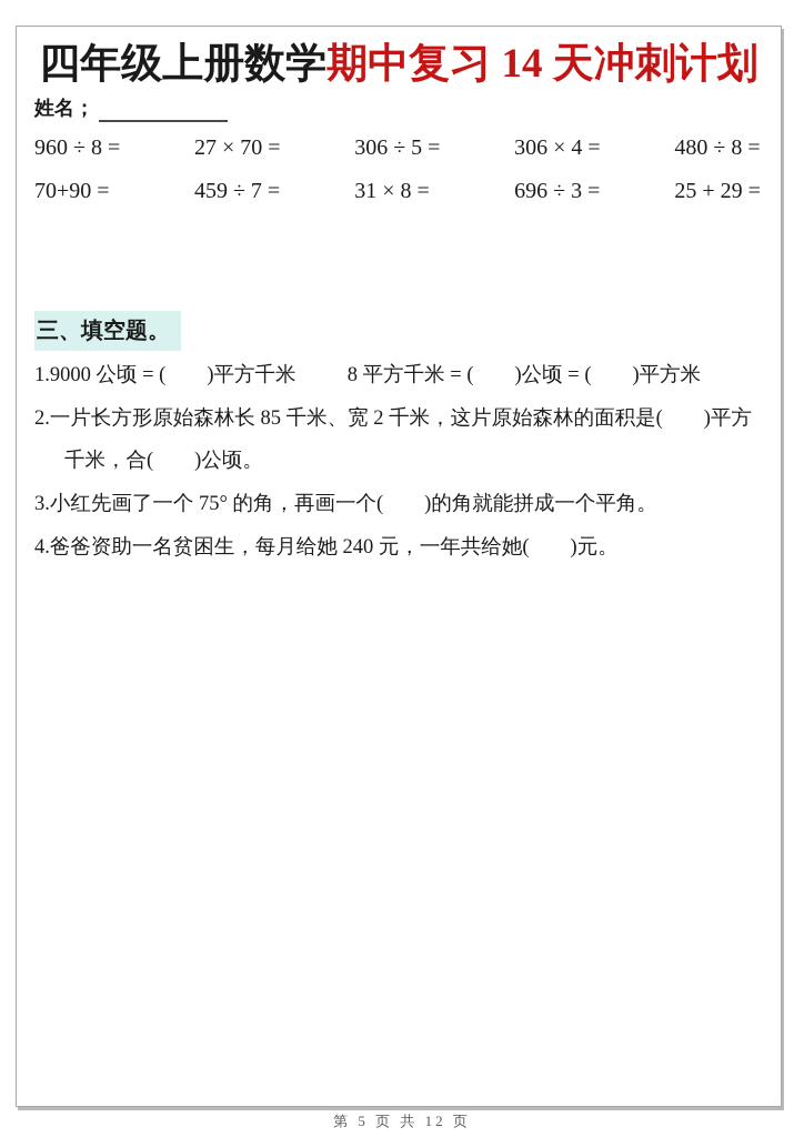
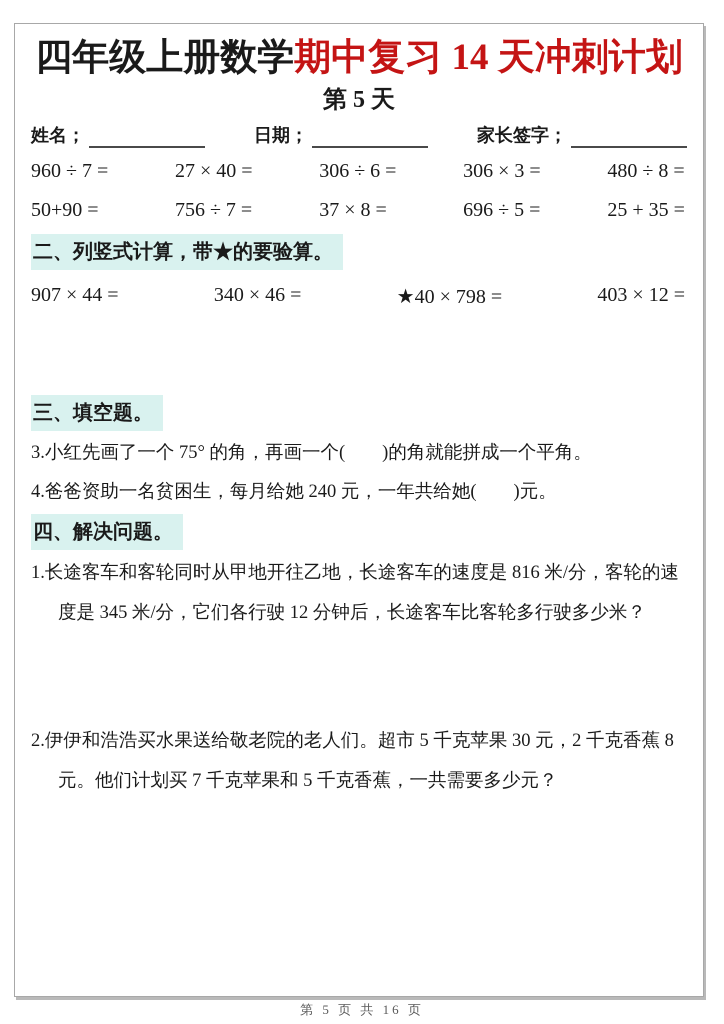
  四年级上册数学期中复习 14 天冲刺计划
+ 第 5 天
  姓名；
+ 日期；
+ 家长签字；
- 960 ÷ 8 =
+ 960 ÷ 7 =
- 27 × 70 =
+ 27 × 40 =
- 306 ÷ 5 =
+ 306 ÷ 6 =
- 306 × 4 =
+ 306 × 3 =
  480 ÷ 8 =
- 70+90 =
+ 50+90 =
- 459 ÷ 7 =
+ 756 ÷ 7 =
- 31 × 8 =
+ 37 × 8 =
- 696 ÷ 3 =
+ 696 ÷ 5 =
- 25 + 29 =
+ 25 + 35 =
+ 二、列竖式计算，带★的要验算。
+ 907 × 44 =
+ 340 × 46 =
+ ★40 × 798 =
+ 403 × 12 =
  三、填空题。
- 1.9000 公顷 = ( )平方千米 8 平方千米 = ( )公顷 = ( )平方米
- 2.一片长方形原始森林长 85 千米、宽 2 千米，这片原始森林的面积是( )平方千米，合( )公顷。
  3.小红先画了一个 75° 的角，再画一个( )的角就能拼成一个平角。
  4.爸爸资助一名贫困生，每月给她 240 元，一年共给她( )元。
+ 四、解决问题。
+ 1.长途客车和客轮同时从甲地开往乙地，长途客车的速度是 816 米/分，客轮的速度是 345 米/分，它们各行驶 12 分钟后，长途客车比客轮多行驶多少米？
+ 2.伊伊和浩浩买水果送给敬老院的老人们。超市 5 千克苹果 30 元，2 千克香蕉 8 元。他们计划买 7 千克苹果和 5 千克香蕉，一共需要多少元？
- 第 5 页 共 12 页
+ 第 5 页 共 16 页
